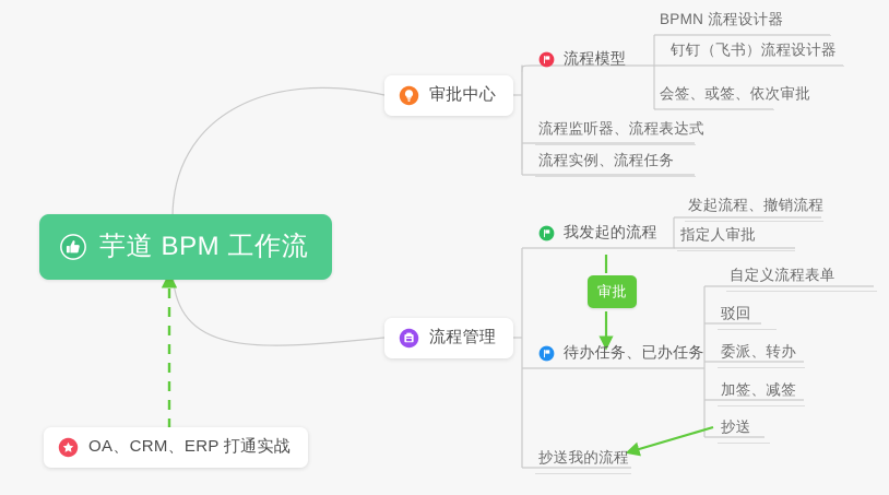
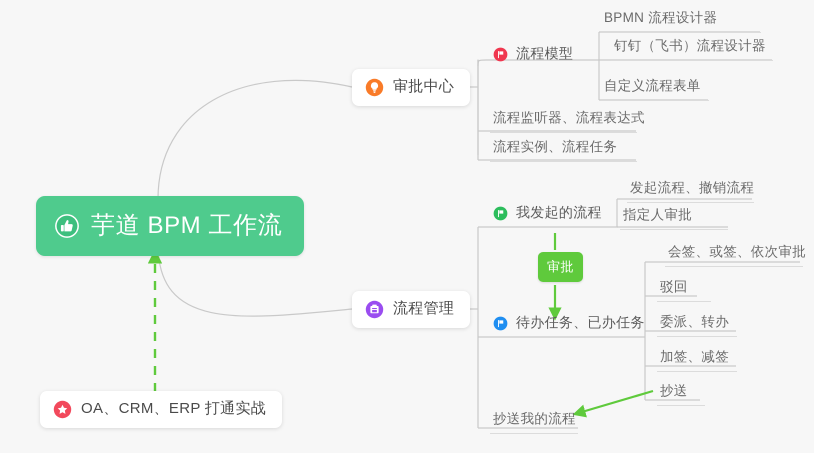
  芋道 BPM 工作流
  审批中心
  流程模型
  BPMN 流程设计器
  钉钉（飞书）流程设计器
- 会签、或签、依次审批
+ 自定义流程表单
  流程监听器、流程表达式
  流程实例、流程任务
  流程管理
  我发起的流程
  发起流程、撤销流程
  指定人审批
  审批
  待办任务、已办任务
- 自定义流程表单
+ 会签、或签、依次审批
  驳回
  委派、转办
  加签、减签
  抄送
  抄送我的流程
  OA、CRM、ERP 打通实战
